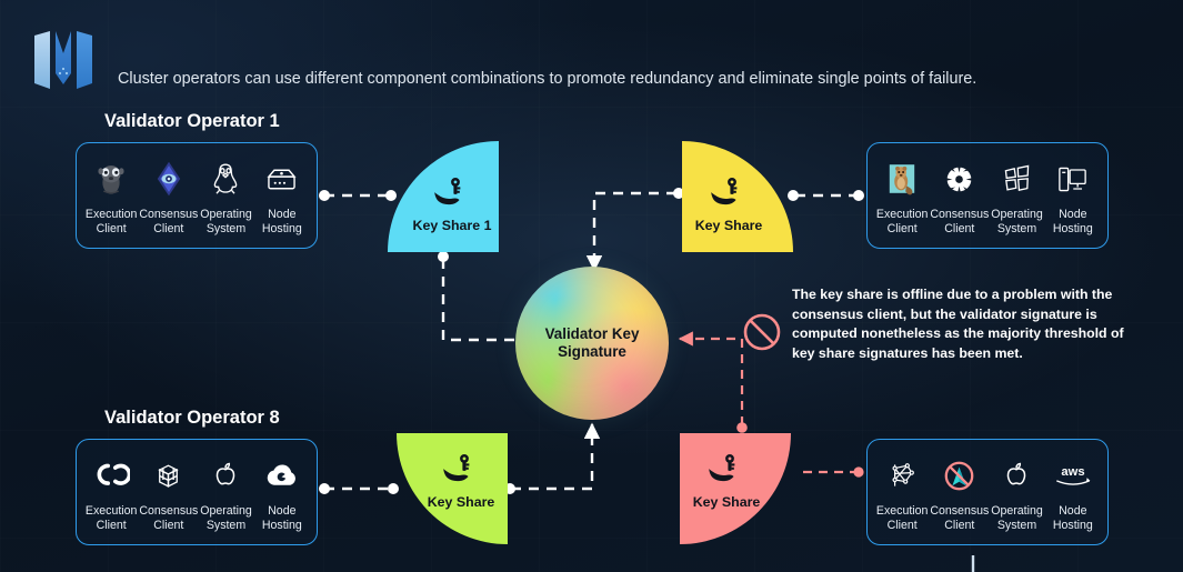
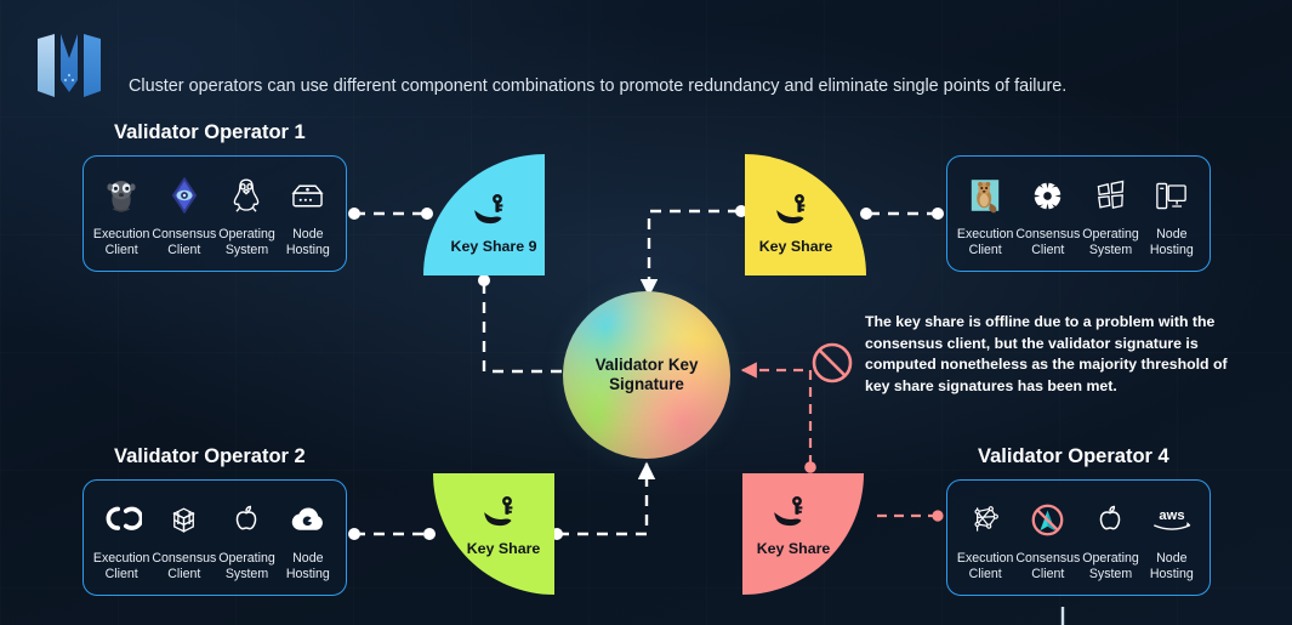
  Cluster operators can use different component combinations to promote redundancy and eliminate single points of failure.
  Validator Operator 1
  Execution
  Client
  Consensus
  Client
  Operating
  System
  Node
  Hosting
  Execution
  Client
  Consensus
  Client
  Operating
  System
  Node
  Hosting
- Validator Operator 8
+ Validator Operator 2
  Execution
  Client
  Consensus
  Client
  Operating
  System
  Node
  Hosting
+ Validator Operator 4
  Execution
  Client
  Consensus
  Client
  Operating
  System
  aws
  Node
  Hosting
- Key Share 1
+ Key Share 9
  Key Share
  Key Share
  Key Share
  Validator Key
  Signature
  The key share is offline due to a problem with the consensus client, but the validator signature is computed nonetheless as the majority threshold of key share signatures has been met.
